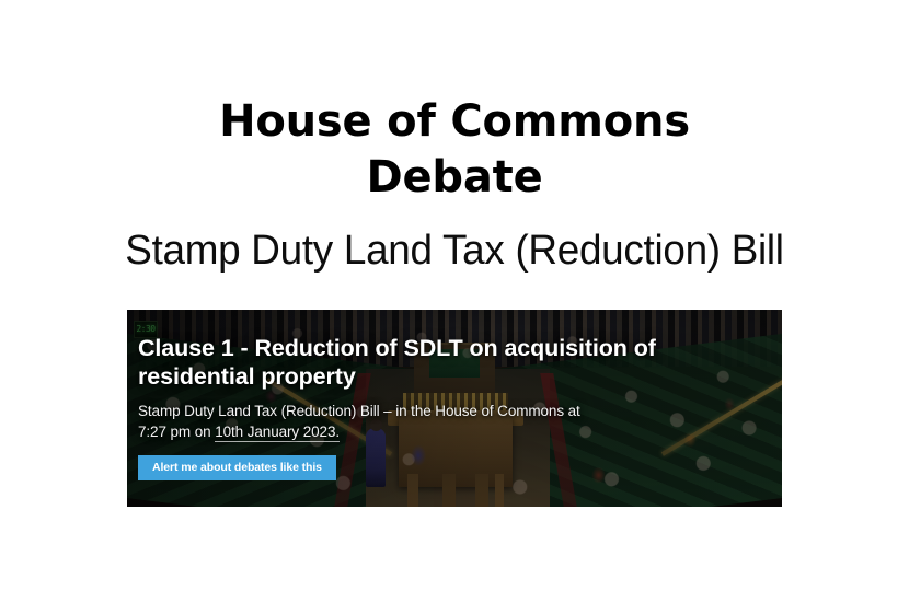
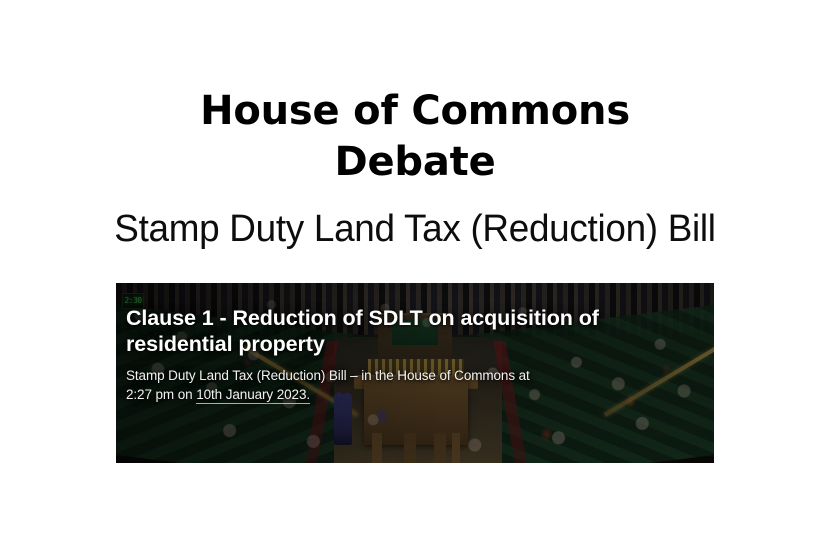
  House of Commons
  Debate
  Stamp Duty Land Tax (Reduction) Bill
  Clause 1 - Reduction of SDLT on acquisition of residential property
- Stamp Duty Land Tax (Reduction) Bill – in the House of Commons at 7:27 pm on 10th January 2023.
+ Stamp Duty Land Tax (Reduction) Bill – in the House of Commons at 2:27 pm on 10th January 2023.
- Alert me about debates like this
